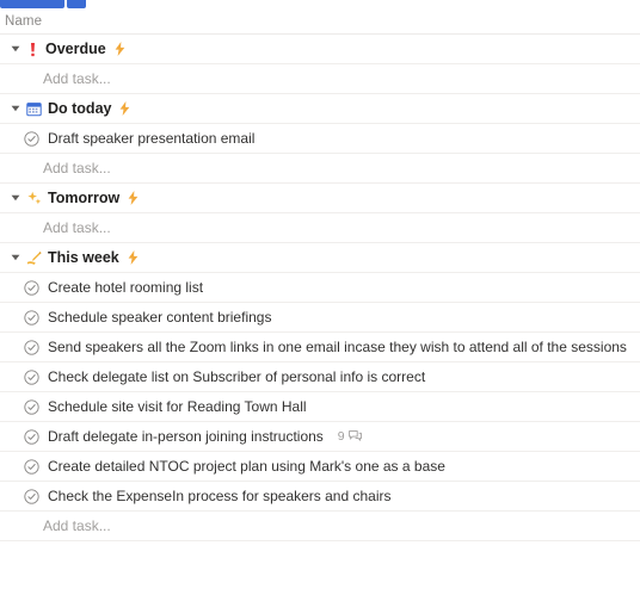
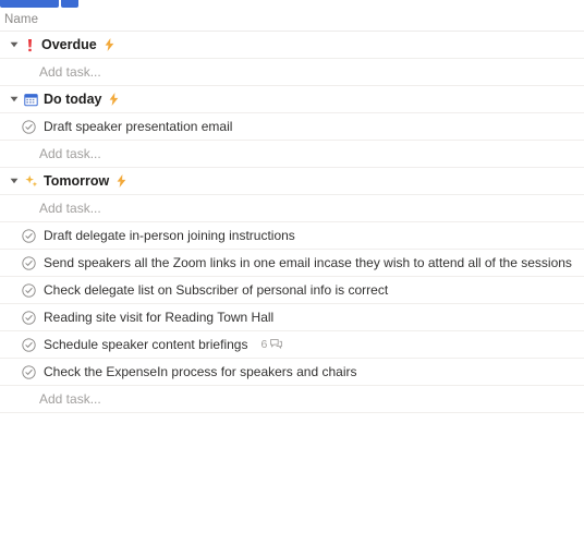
  Name
  Overdue
  Add task...
  Do today
  Draft speaker presentation email
  Add task...
  Tomorrow
  Add task...
- This week
- Create hotel rooming list
- Schedule speaker content briefings
+ Draft delegate in-person joining instructions
  Send speakers all the Zoom links in one email incase they wish to attend all of the sessions
  Check delegate list on Subscriber of personal info is correct
- Schedule site visit for Reading Town Hall
+ Reading site visit for Reading Town Hall
- Draft delegate in-person joining instructions
+ Schedule speaker content briefings
- 9
+ 6
- Create detailed NTOC project plan using Mark's one as a base
  Check the ExpenseIn process for speakers and chairs
  Add task...
